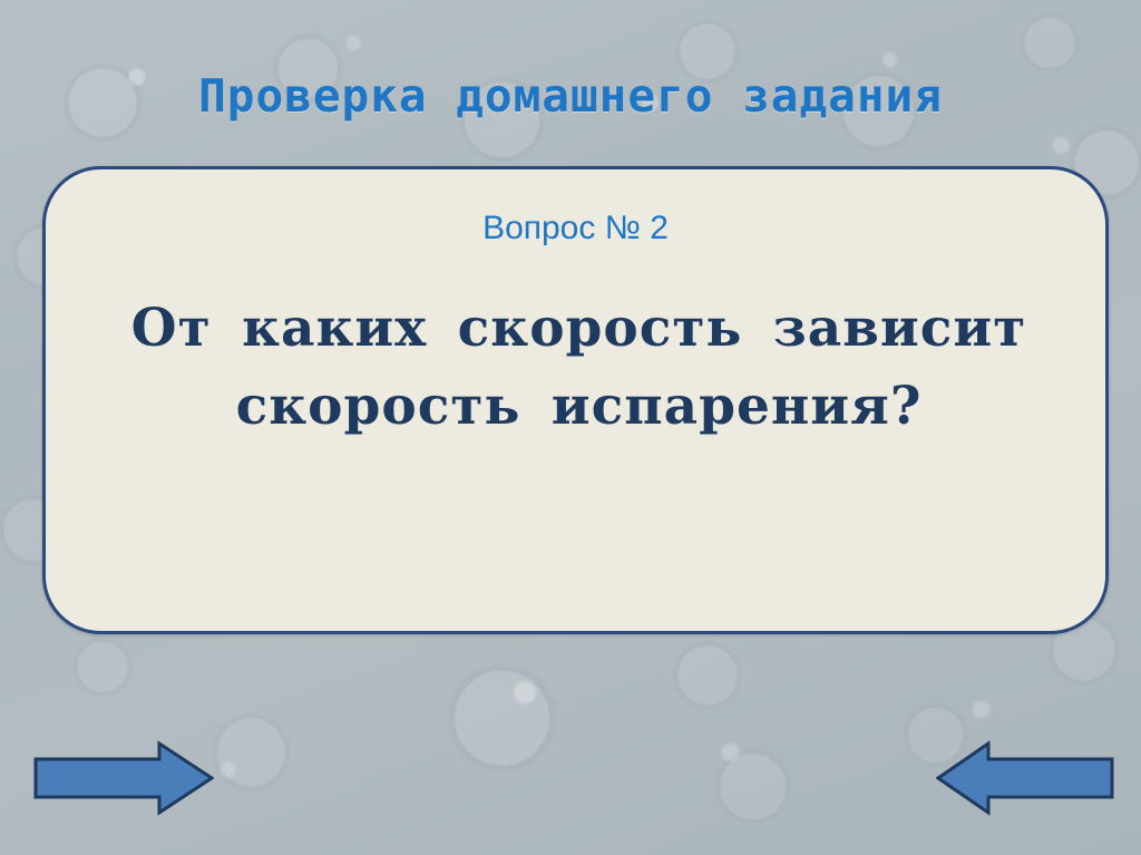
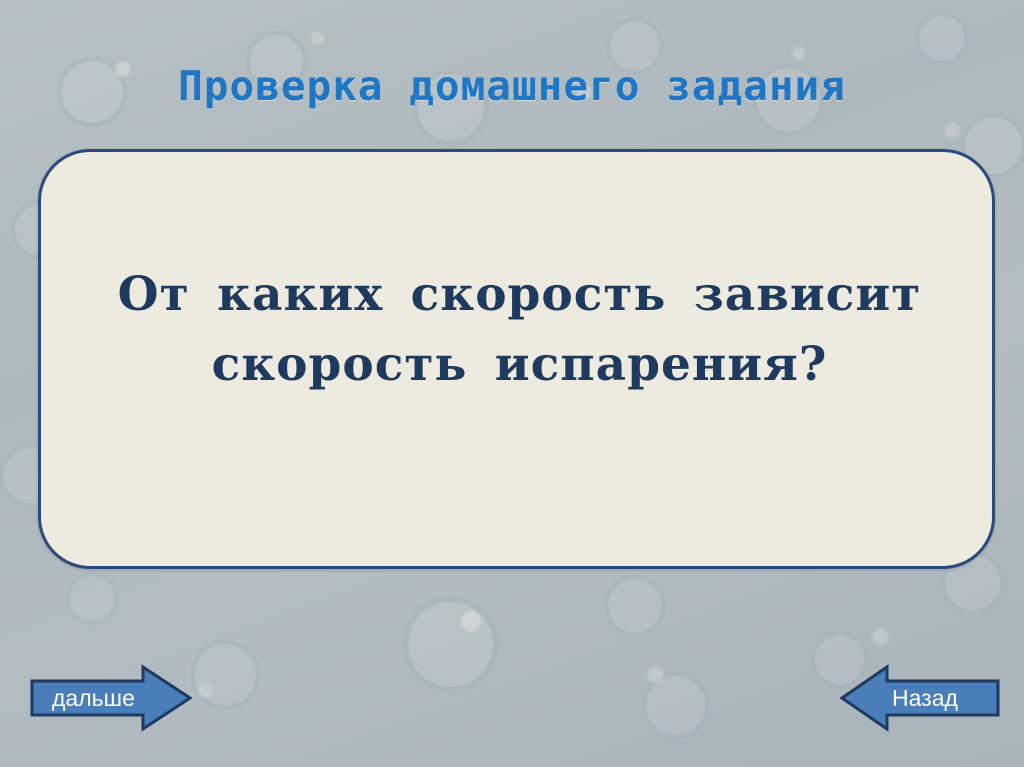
  Проверка домашнего задания
- Вопрос № 2
  От каких скорость зависит скорость испарения?
+ дальше
+ Назад
